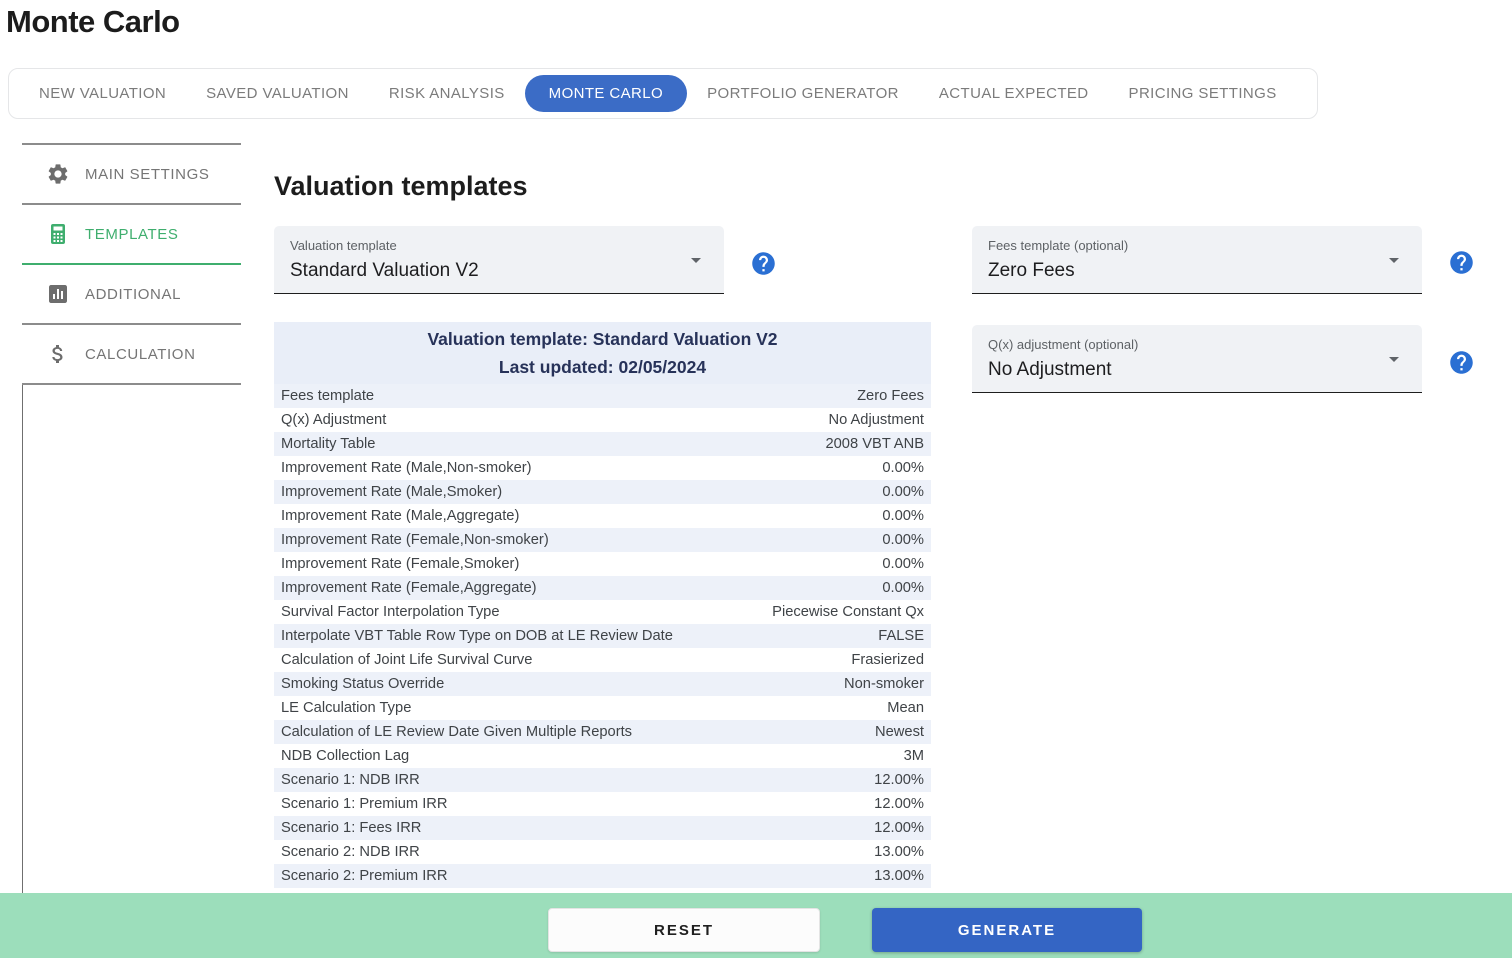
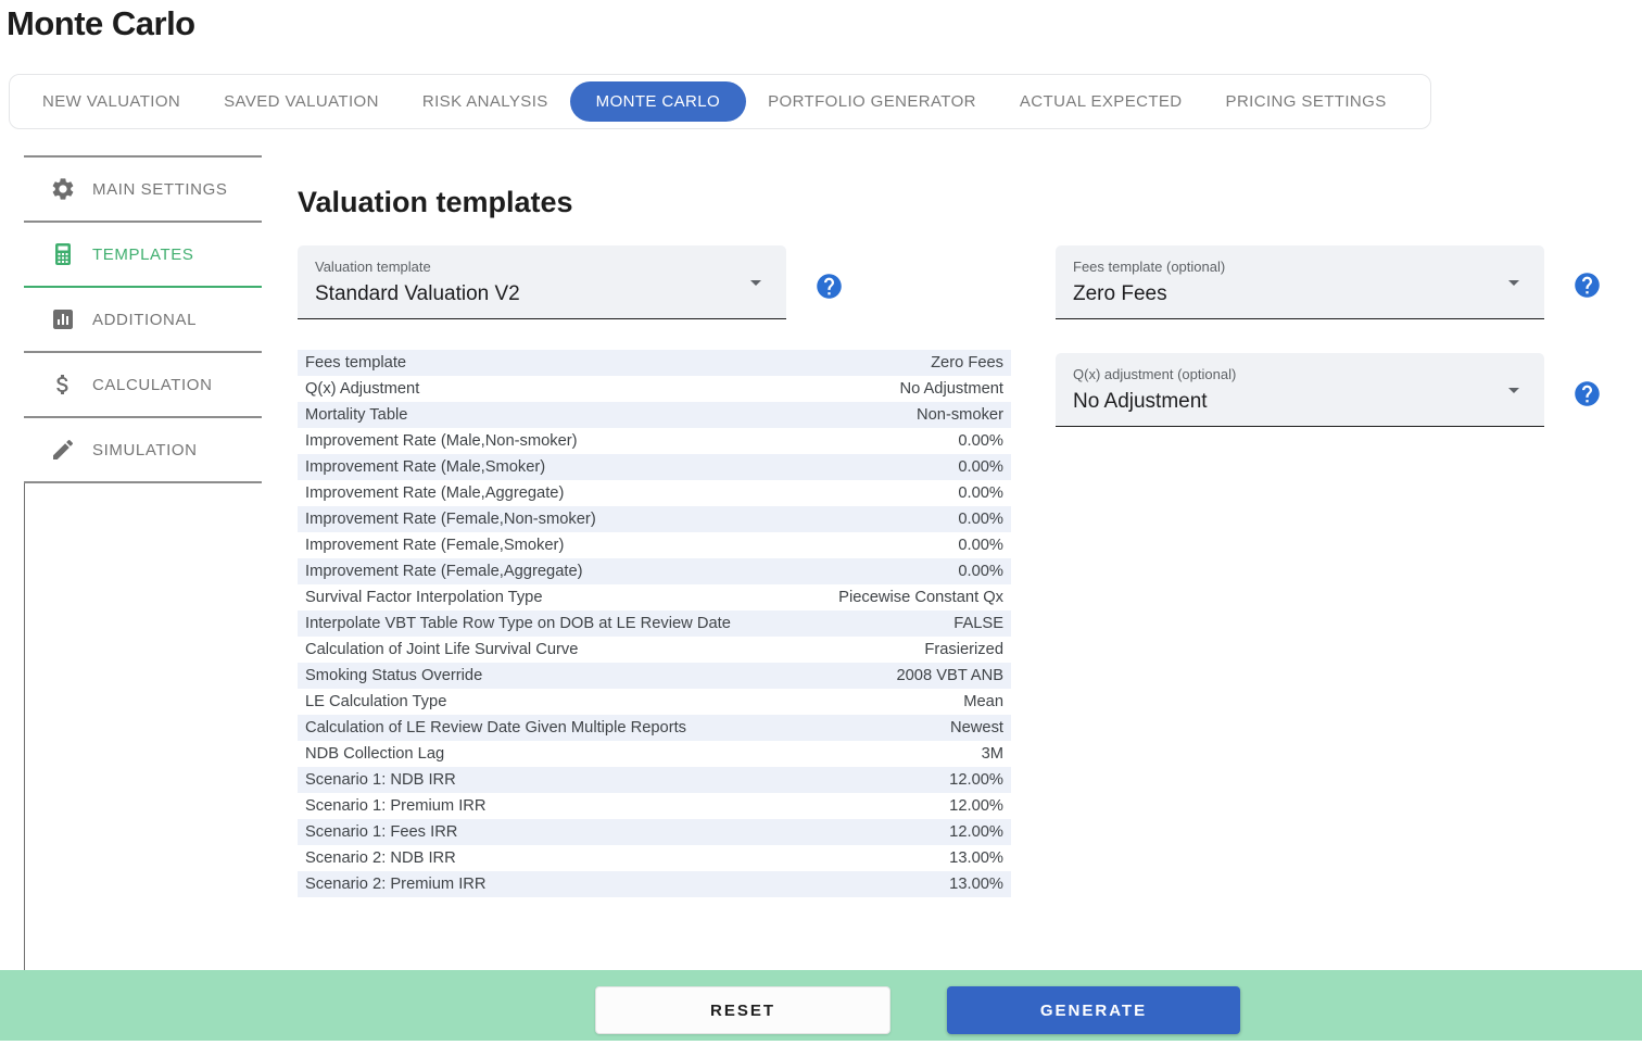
  Monte Carlo
  NEW VALUATION
  SAVED VALUATION
  RISK ANALYSIS
  MONTE CARLO
  PORTFOLIO GENERATOR
  ACTUAL EXPECTED
  PRICING SETTINGS
  MAIN SETTINGS
  TEMPLATES
  ADDITIONAL
  CALCULATION
+ SIMULATION
  Valuation templates
  Valuation template
  Standard Valuation V2
  Fees template (optional)
  Zero Fees
  Q(x) adjustment (optional)
  No Adjustment
- Valuation template: Standard Valuation V2
- Last updated: 02/05/2024
  Fees template
  Zero Fees
  Q(x) Adjustment
  No Adjustment
  Mortality Table
- 2008 VBT ANB
+ Non-smoker
  Improvement Rate (Male,Non-smoker)
  0.00%
  Improvement Rate (Male,Smoker)
  0.00%
  Improvement Rate (Male,Aggregate)
  0.00%
  Improvement Rate (Female,Non-smoker)
  0.00%
  Improvement Rate (Female,Smoker)
  0.00%
  Improvement Rate (Female,Aggregate)
  0.00%
  Survival Factor Interpolation Type
  Piecewise Constant Qx
  Interpolate VBT Table Row Type on DOB at LE Review Date
  FALSE
  Calculation of Joint Life Survival Curve
  Frasierized
  Smoking Status Override
- Non-smoker
+ 2008 VBT ANB
  LE Calculation Type
  Mean
  Calculation of LE Review Date Given Multiple Reports
  Newest
  NDB Collection Lag
  3M
  Scenario 1: NDB IRR
  12.00%
  Scenario 1: Premium IRR
  12.00%
  Scenario 1: Fees IRR
  12.00%
  Scenario 2: NDB IRR
  13.00%
  Scenario 2: Premium IRR
  13.00%
  RESET
  GENERATE
